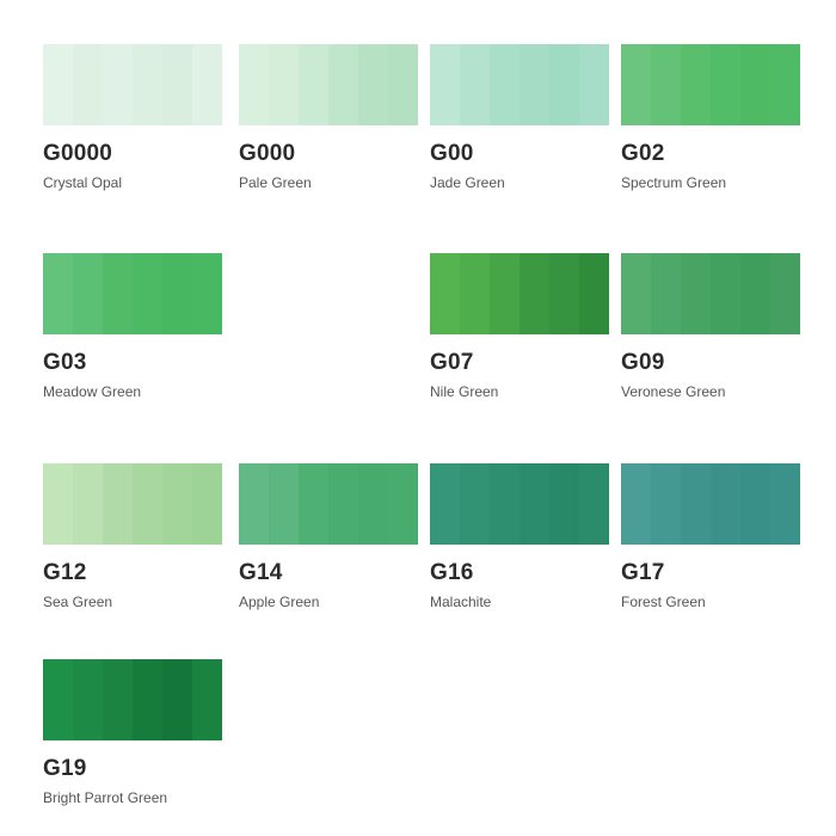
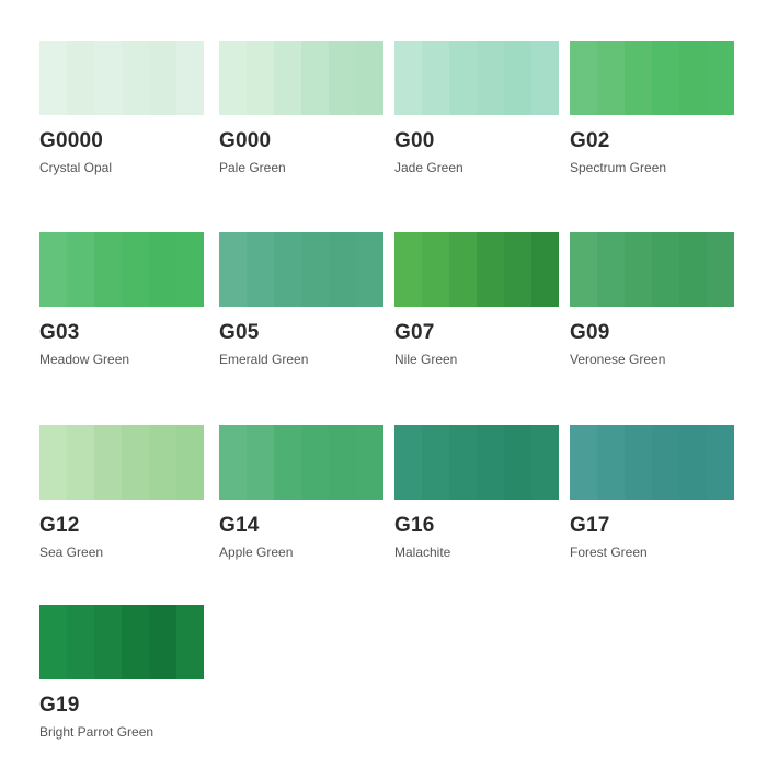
  G0000
  Crystal Opal
  G000
  Pale Green
  G00
  Jade Green
  G02
  Spectrum Green
  G03
  Meadow Green
+ G05
+ Emerald Green
  G07
  Nile Green
  G09
  Veronese Green
  G12
  Sea Green
  G14
  Apple Green
  G16
  Malachite
  G17
  Forest Green
  G19
  Bright Parrot Green
